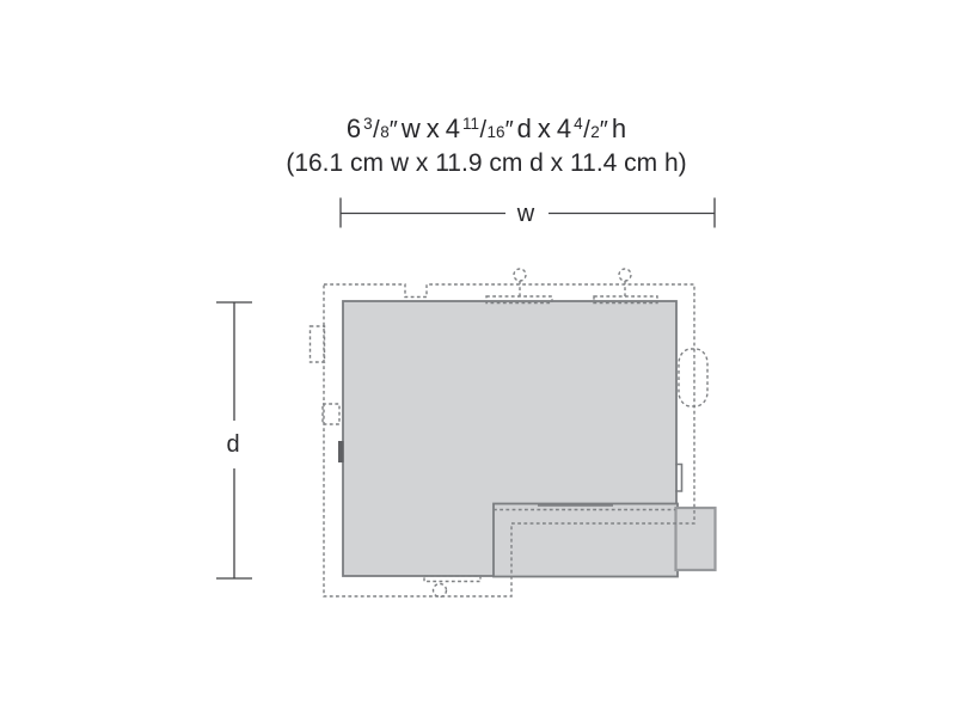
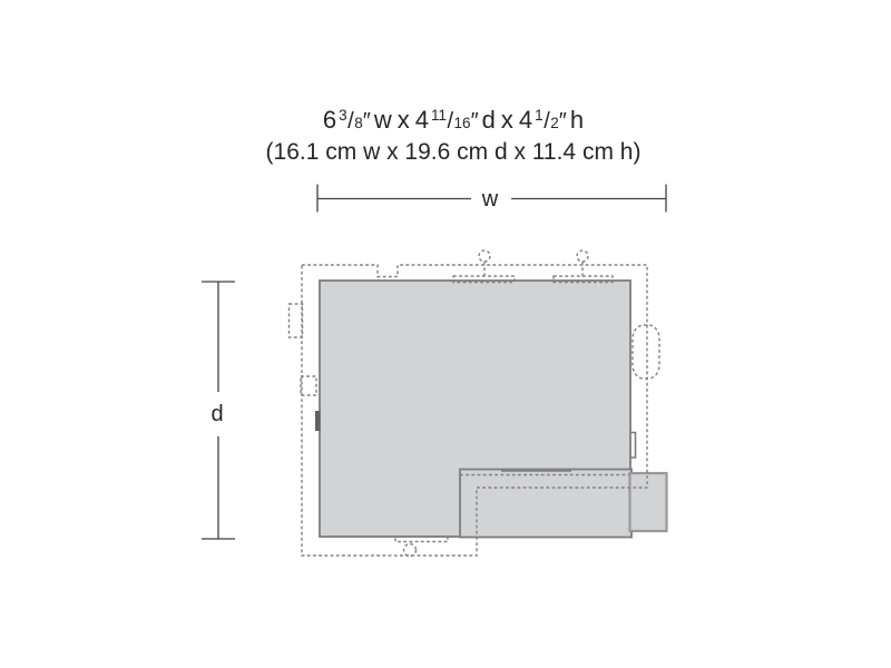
- 6 3/8″ w x 4 11/16″ d x 4 4/2″ h
+ 6 3/8″ w x 4 11/16″ d x 4 1/2″ h
- (16.1 cm w x 11.9 cm d x 11.4 cm h)
+ (16.1 cm w x 19.6 cm d x 11.4 cm h)
  w
  d
